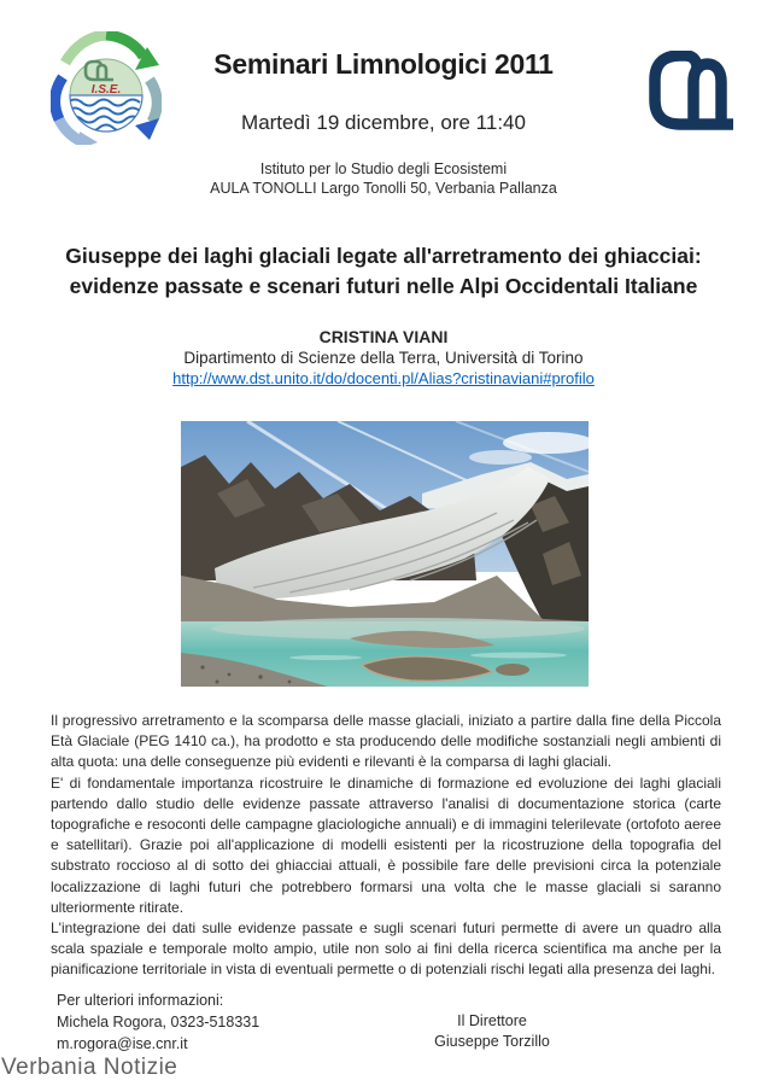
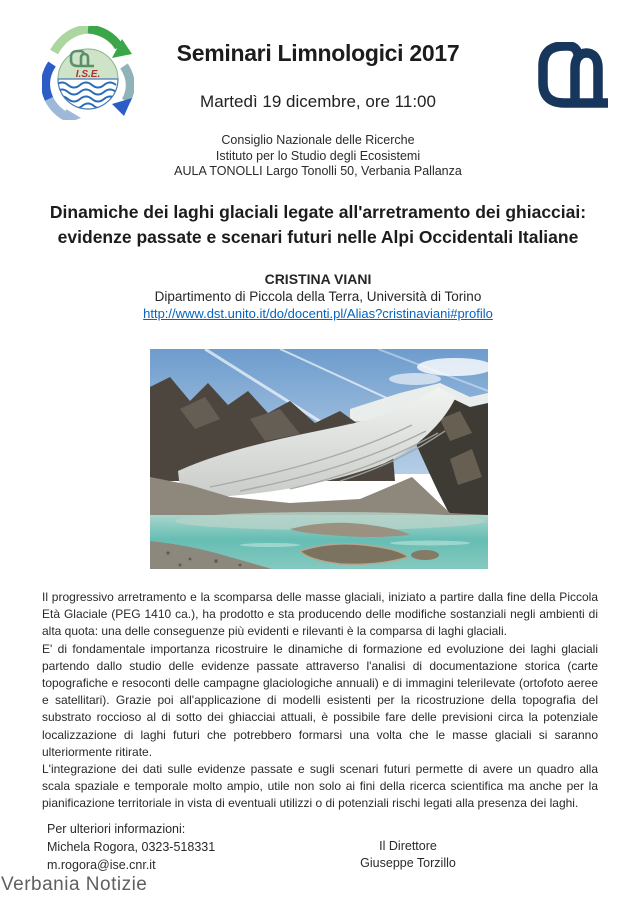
  I.S.E.
- Seminari Limnologici 2011
+ Seminari Limnologici 2017
- Martedì 19 dicembre, ore 11:40
+ Martedì 19 dicembre, ore 11:00
+ Consiglio Nazionale delle Ricerche
  Istituto per lo Studio degli Ecosistemi
  AULA TONOLLI Largo Tonolli 50, Verbania Pallanza
- Giuseppe dei laghi glaciali legate all'arretramento dei ghiacciai:
+ Dinamiche dei laghi glaciali legate all'arretramento dei ghiacciai:
  evidenze passate e scenari futuri nelle Alpi Occidentali Italiane
  CRISTINA VIANI
- Dipartimento di Scienze della Terra, Università di Torino
+ Dipartimento di Piccola della Terra, Università di Torino
  http://www.dst.unito.it/do/docenti.pl/Alias?cristinaviani#profilo
  Il progressivo arretramento e la scomparsa delle masse glaciali, iniziato a partire dalla fine della Piccola Età Glaciale (PEG 1410 ca.), ha prodotto e sta producendo delle modifiche sostanziali negli ambienti di alta quota: una delle conseguenze più evidenti e rilevanti è la comparsa di laghi glaciali.
  E' di fondamentale importanza ricostruire le dinamiche di formazione ed evoluzione dei laghi glaciali partendo dallo studio delle evidenze passate attraverso l'analisi di documentazione storica (carte topografiche e resoconti delle campagne glaciologiche annuali) e di immagini telerilevate (ortofoto aeree e satellitari). Grazie poi all'applicazione di modelli esistenti per la ricostruzione della topografia del substrato roccioso al di sotto dei ghiacciai attuali, è possibile fare delle previsioni circa la potenziale localizzazione di laghi futuri che potrebbero formarsi una volta che le masse glaciali si saranno ulteriormente ritirate.
- L'integrazione dei dati sulle evidenze passate e sugli scenari futuri permette di avere un quadro alla scala spaziale e temporale molto ampio, utile non solo ai fini della ricerca scientifica ma anche per la pianificazione territoriale in vista di eventuali permette o di potenziali rischi legati alla presenza dei laghi.
+ L'integrazione dei dati sulle evidenze passate e sugli scenari futuri permette di avere un quadro alla scala spaziale e temporale molto ampio, utile non solo ai fini della ricerca scientifica ma anche per la pianificazione territoriale in vista di eventuali utilizzi o di potenziali rischi legati alla presenza dei laghi.
  Per ulteriori informazioni:
  Michela Rogora, 0323-518331
  m.rogora@ise.cnr.it
  Il Direttore
  Giuseppe Torzillo
  Verbania Notizie
